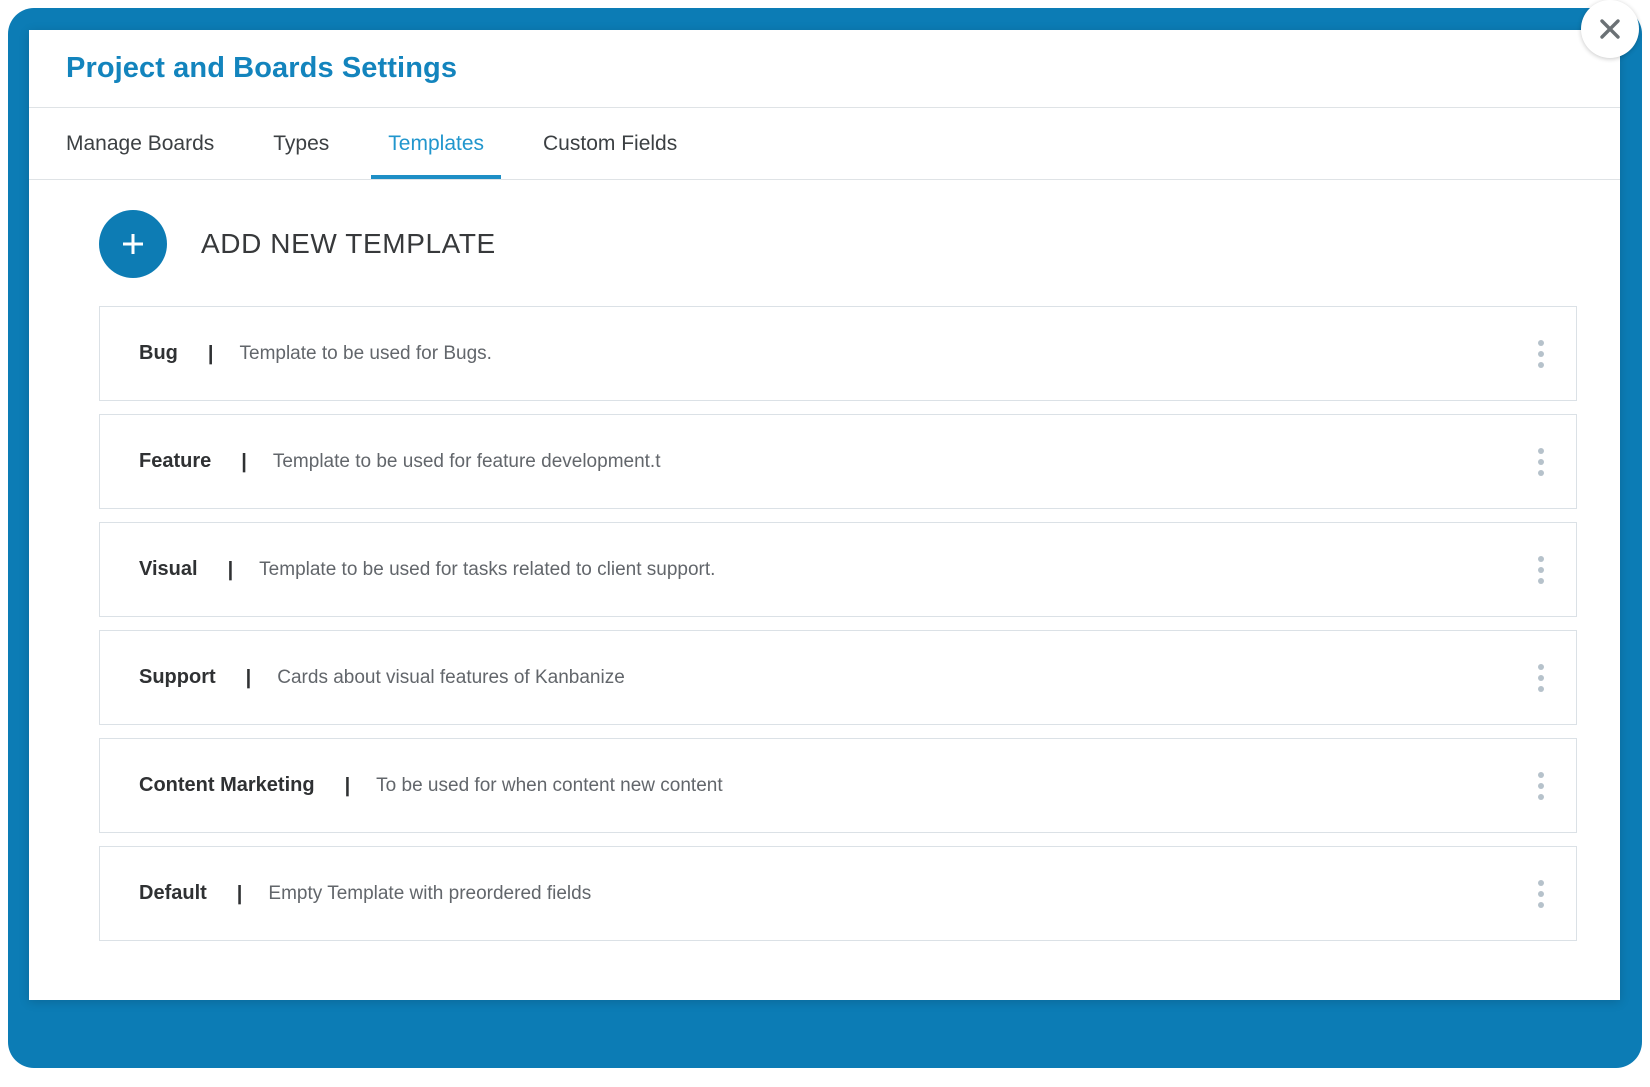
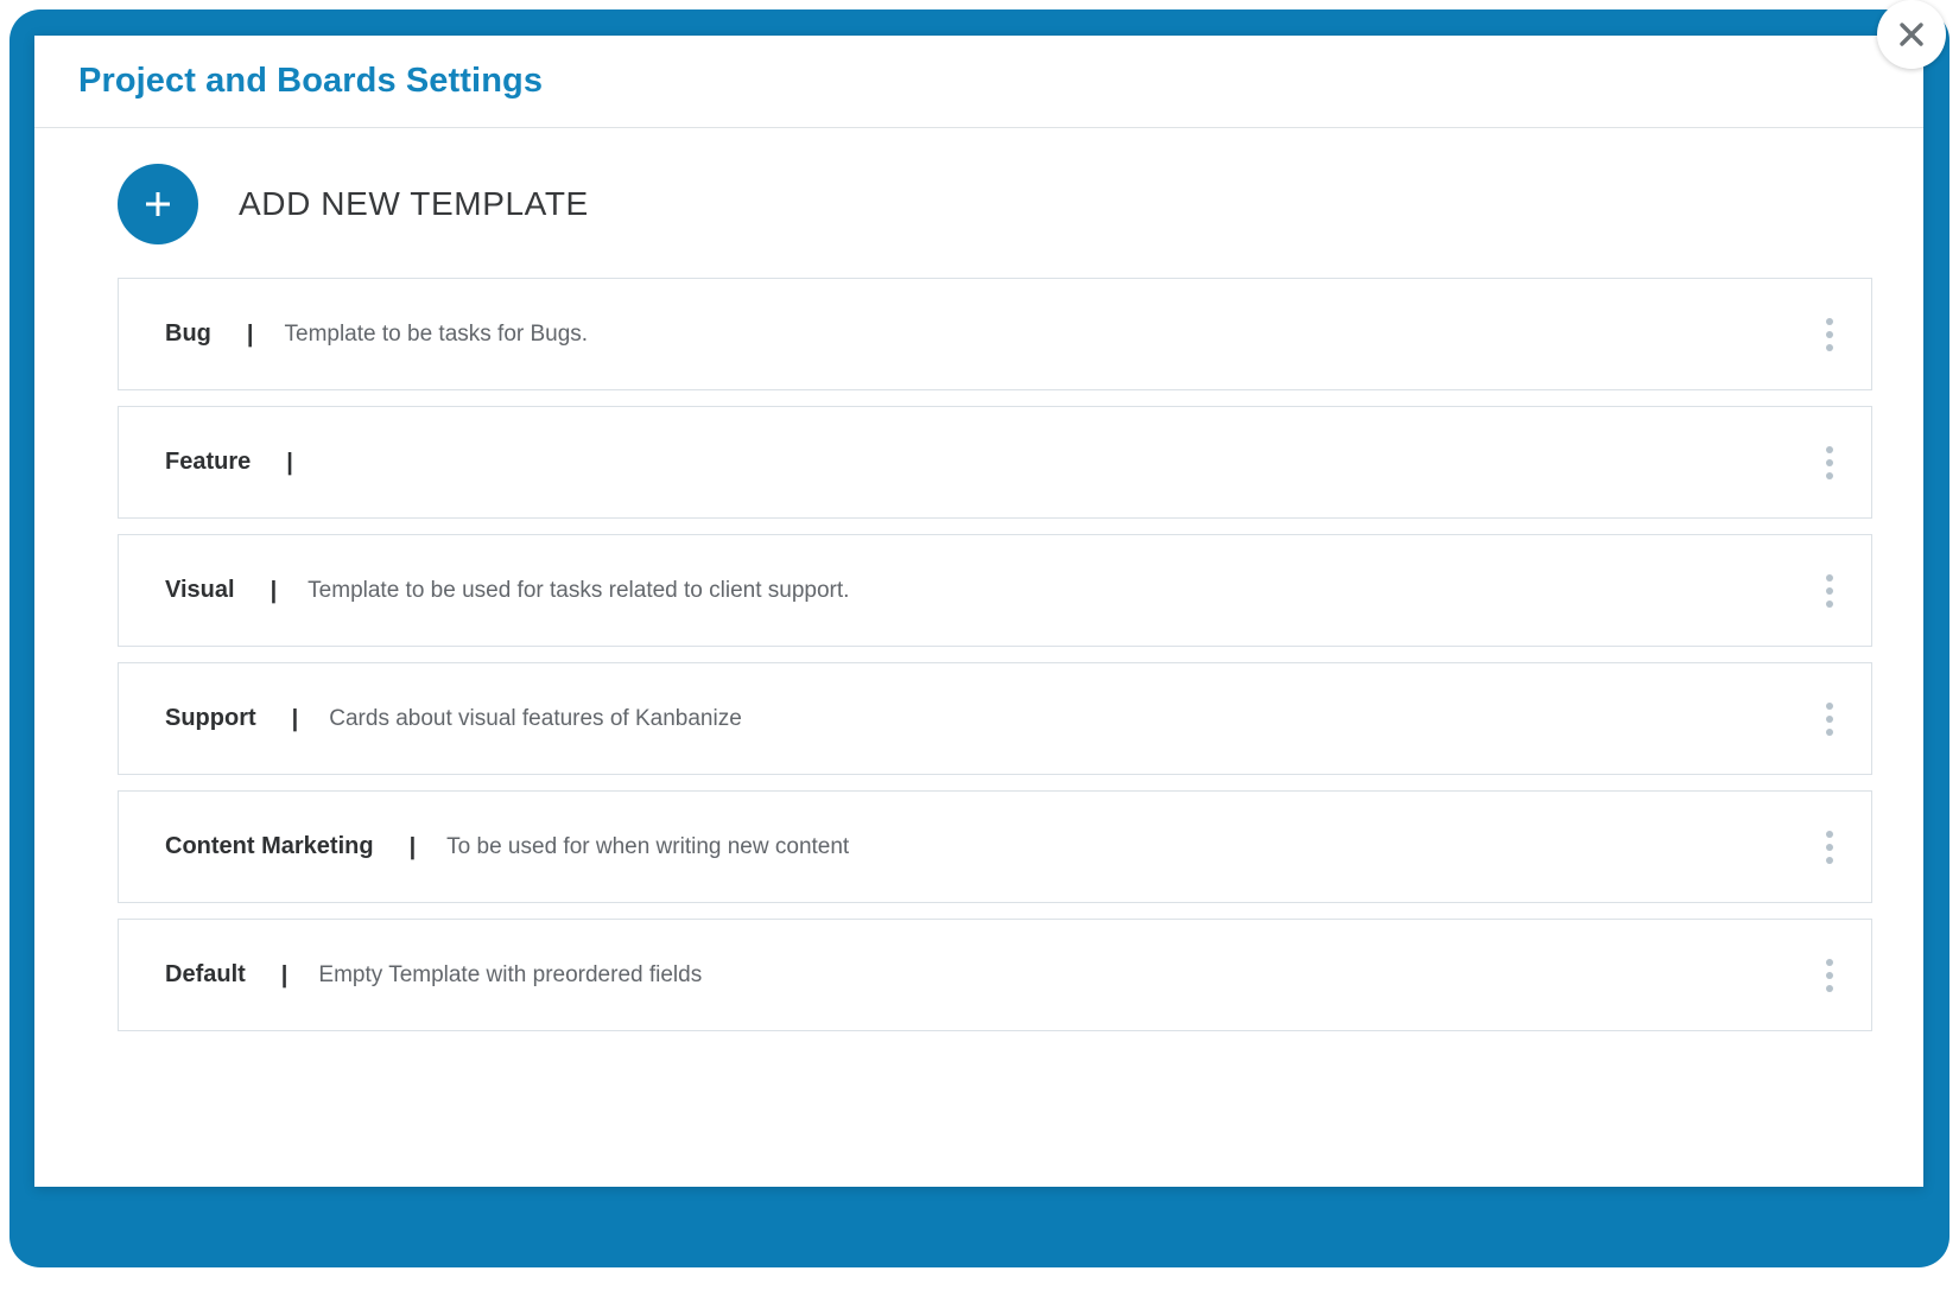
  Project and Boards Settings
- Manage Boards
- Types
- Templates
- Custom Fields
  ADD NEW TEMPLATE
  Bug
  |
- Template to be used for Bugs.
+ Template to be tasks for Bugs.
  Feature
  |
- Template to be used for feature development.t
  Visual
  |
  Template to be used for tasks related to client support.
  Support
  |
  Cards about visual features of Kanbanize
  Content Marketing
  |
- To be used for when content new content
+ To be used for when writing new content
  Default
  |
  Empty Template with preordered fields
